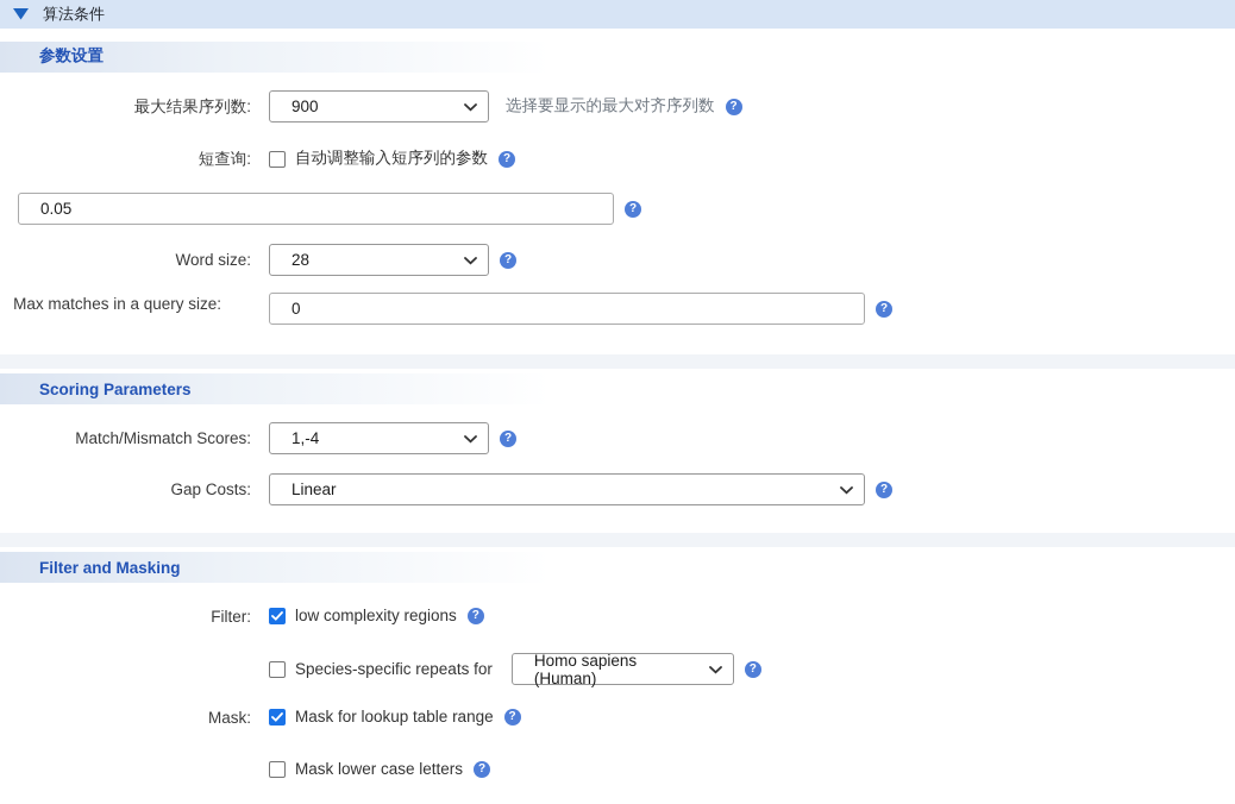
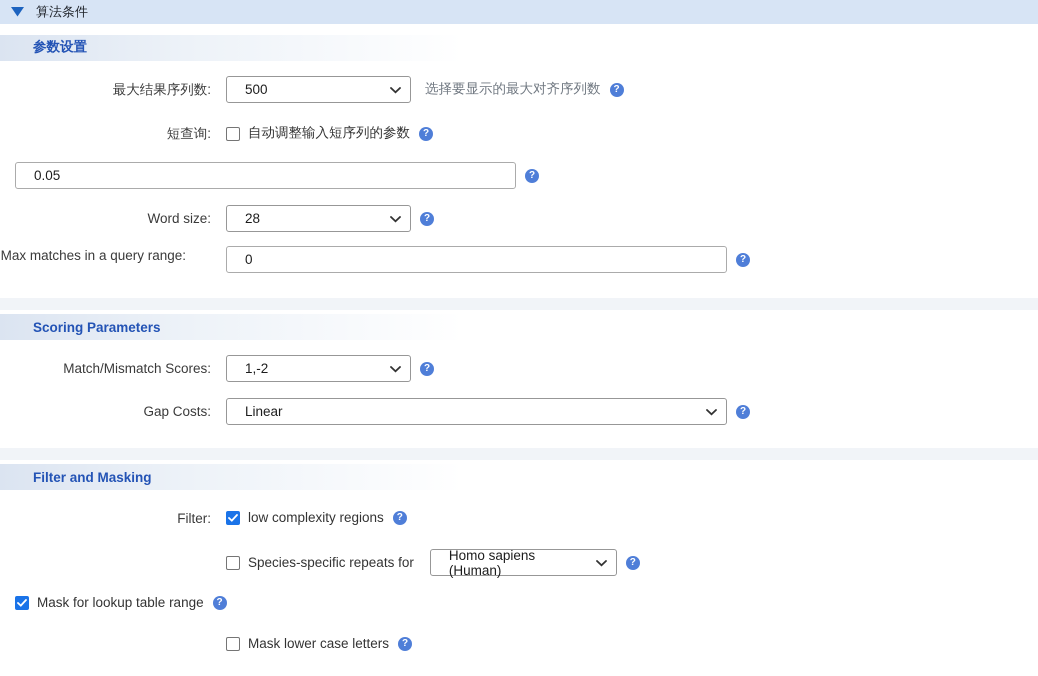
  算法条件
  参数设置
  最大结果序列数:
- 900
+ 500
  选择要显示的最大对齐序列数
  ?
  短查询:
  自动调整输入短序列的参数
  ?
  0.05
  ?
  Word size:
  28
  ?
- Max matches in a query size:
+ Max matches in a query range:
  0
  ?
  Scoring Parameters
  Match/Mismatch Scores:
- 1,-4
+ 1,-2
  ?
  Gap Costs:
  Linear
  ?
  Filter and Masking
  Filter:
  low complexity regions
  ?
  Species-specific repeats for
  Homo sapiens (Human)
  ?
- Mask:
  Mask for lookup table range
  ?
  Mask lower case letters
  ?
